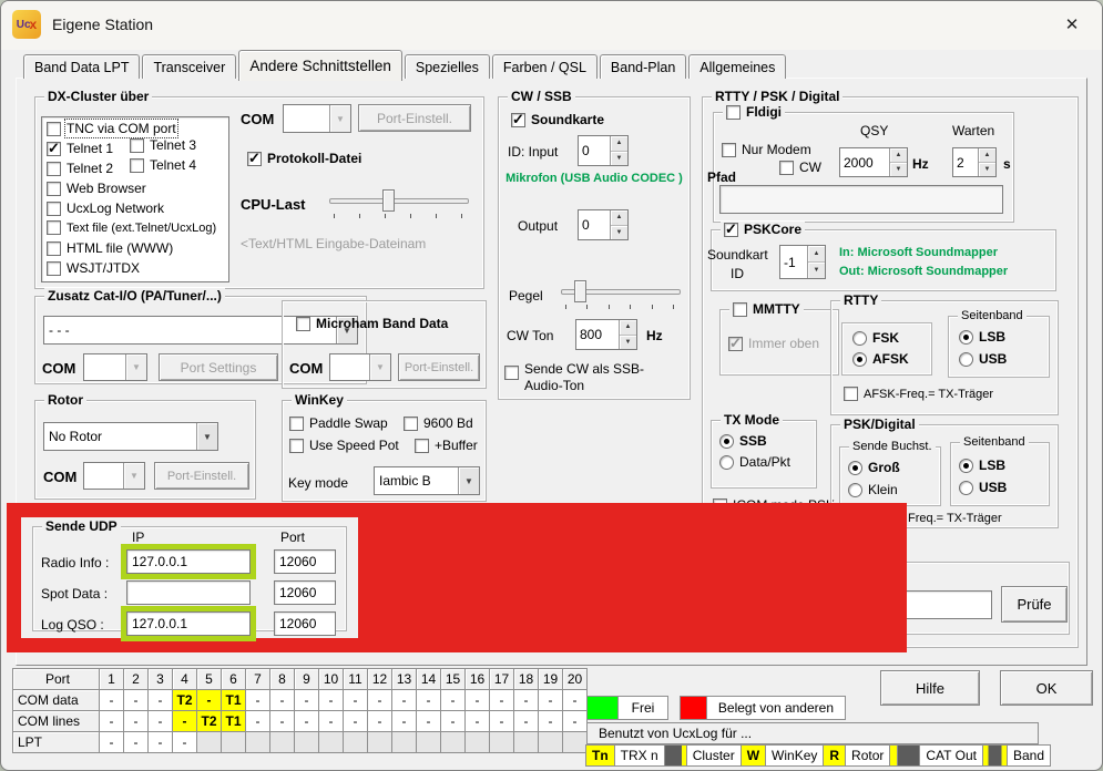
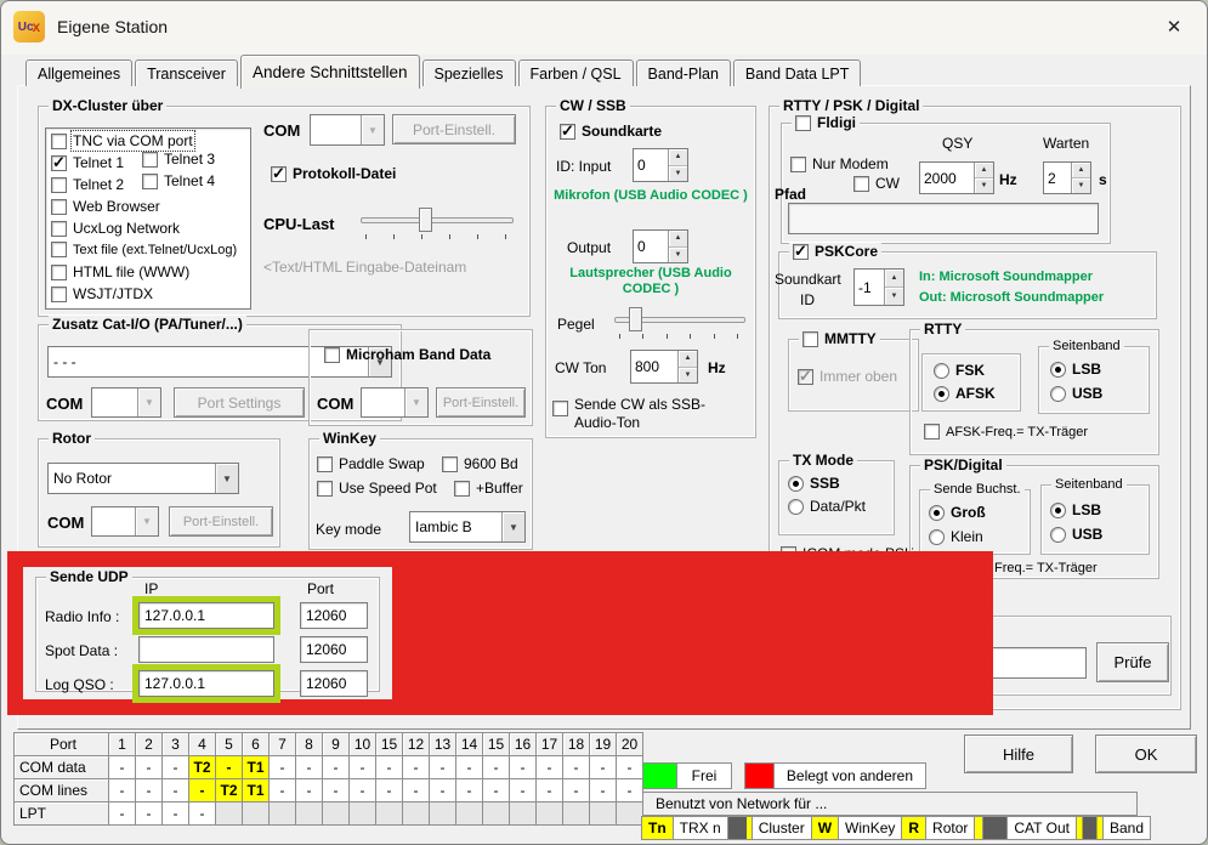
  Uc
  x
  Eigene Station
  ✕
- Band Data LPT
+ Allgemeines
  Transceiver
  Andere Schnittstellen
  Spezielles
  Farben / QSL
  Band-Plan
- Allgemeines
+ Band Data LPT
  DX-Cluster über
  TNC via COM port
  Telnet 1
  Telnet 3
  Telnet 2
  Telnet 4
  Web Browser
  UcxLog Network
  Text file (ext.Telnet/UcxLog)
  HTML file (WWW)
  WSJT/JTDX
  COM
  ▼
  Port-Einstell.
  Protokoll-Datei
  CPU-Last
  <Text/HTML Eingabe-Dateinam
  Zusatz Cat-I/O (PA/Tuner/...)
  - - -
  ▼
  COM
  ▼
  Port Settings
  Microham Band Data
  COM
  ▼
  Port-Einstell.
  Rotor
  No Rotor
  ▼
  COM
  ▼
  Port-Einstell.
  WinKey
  Paddle Swap
  9600 Bd
  Use Speed Pot
  +Buffer
  Key mode
  Iambic B
  ▼
  CW / SSB
  Soundkarte
  ID: Input
  0
  Mikrofon (USB Audio CODEC )
  Output
  0
+ Lautsprecher (USB Audio CODEC )
  Pegel
  CW Ton
  800
  Hz
  Sende CW als SSB-Audio-Ton
  RTTY / PSK / Digital
  Fldigi
  Nur Modem
  Pfad
  CW
  QSY
  2000
  Hz
  Warten
  2
  s
  PSKCore
  Soundkart
  ID
  -1
  In: Microsoft Soundmapper
  Out: Microsoft Soundmapper
  MMTTY
  Immer oben
  RTTY
  FSK
  AFSK
  Seitenband
  LSB
  USB
  AFSK-Freq.= TX-Träger
  TX Mode
  SSB
  Data/Pkt
  PSK/Digital
  Sende Buchst.
  Groß
  Klein
  Seitenband
  LSB
  USB
  Freq.= TX-Träger
  Prüfe
  Sende UDP
  IP
  Port
  Radio Info :
  127.0.0.1
  12060
  Spot Data :
  12060
  Log QSO :
  127.0.0.1
  12060
- Port	1	2	3	4	5	6	7	8	9	10	11	12	13	14	15	16	17	18	19	20
+ Port	1	2	3	4	5	6	7	8	9	10	15	12	13	14	15	16	17	18	19	20
  COM data	-	-	-	T2	-	T1	-	-	-	-	-	-	-	-	-	-	-	-	-	-
  COM lines	-	-	-	-	T2	T1	-	-	-	-	-	-	-	-	-	-	-	-	-	-
  LPT	-	-	-	-
  Frei
  Belegt von anderen
- Benutzt von UcxLog für ...
+ Benutzt von Network für ...
  Tn
  TRX n
  Cluster
  W
  WinKey
  R
  Rotor
  CAT Out
  Band
  Hilfe
  OK
